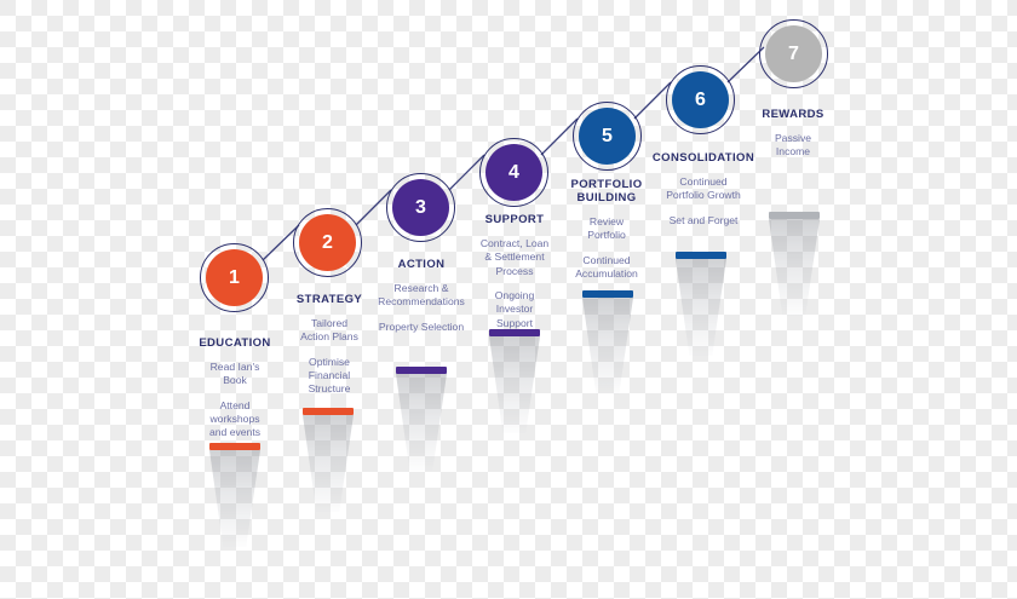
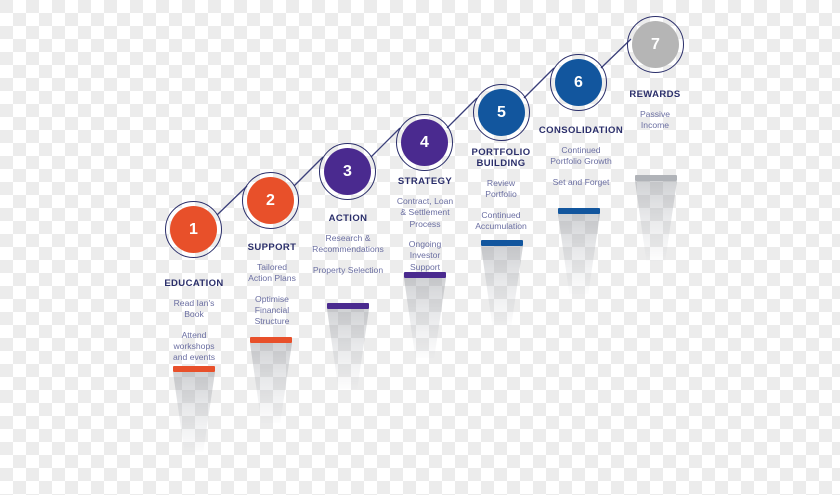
  1
  EDUCATION
  Read Ian's
  Book
  Attend
  workshops
  and events
  2
- STRATEGY
+ SUPPORT
  Tailored
  Action Plans
  Optimise
  Financial
  Structure
  3
  ACTION
  Research &
  Recommendations
  Property Selection
  4
- SUPPORT
+ STRATEGY
  Contract, Loan
  & Settlement
  Process
  Ongoing
  Investor
  Support
  5
  PORTFOLIO
  BUILDING
  Review
  Portfolio
  Continued
  Accumulation
  6
  CONSOLIDATION
  Continued
  Portfolio Growth
  Set and Forget
  7
  REWARDS
  Passive
  Income
